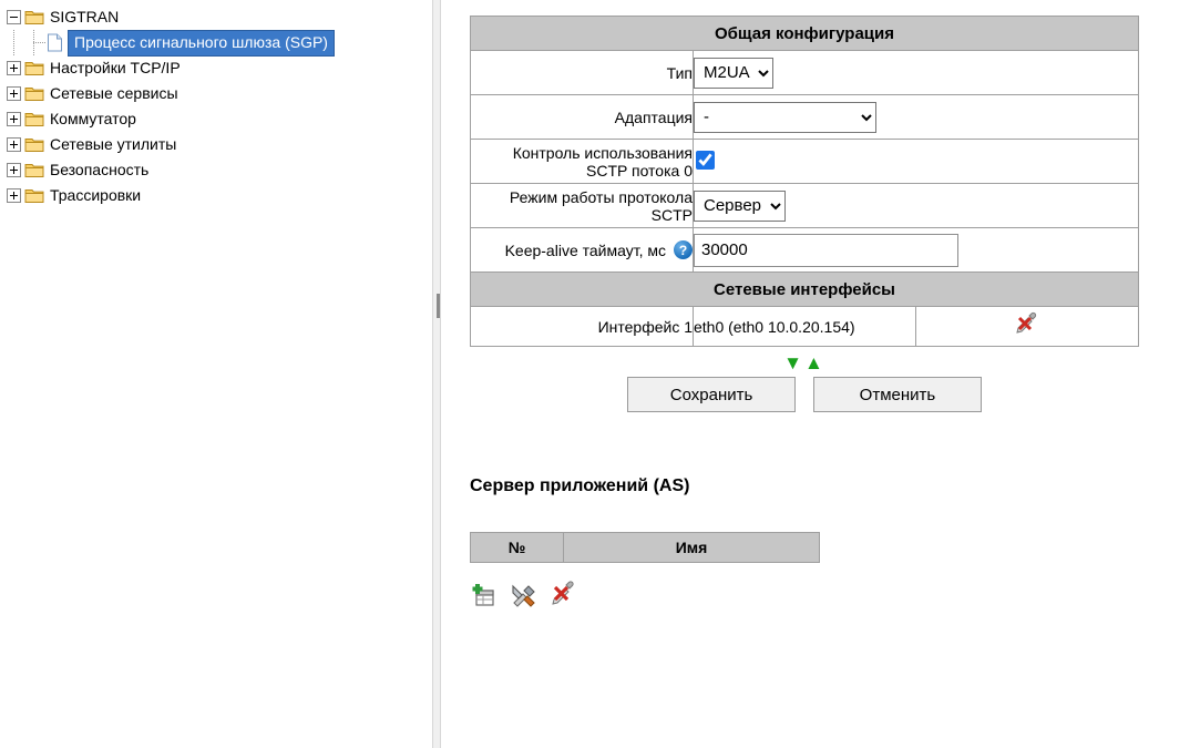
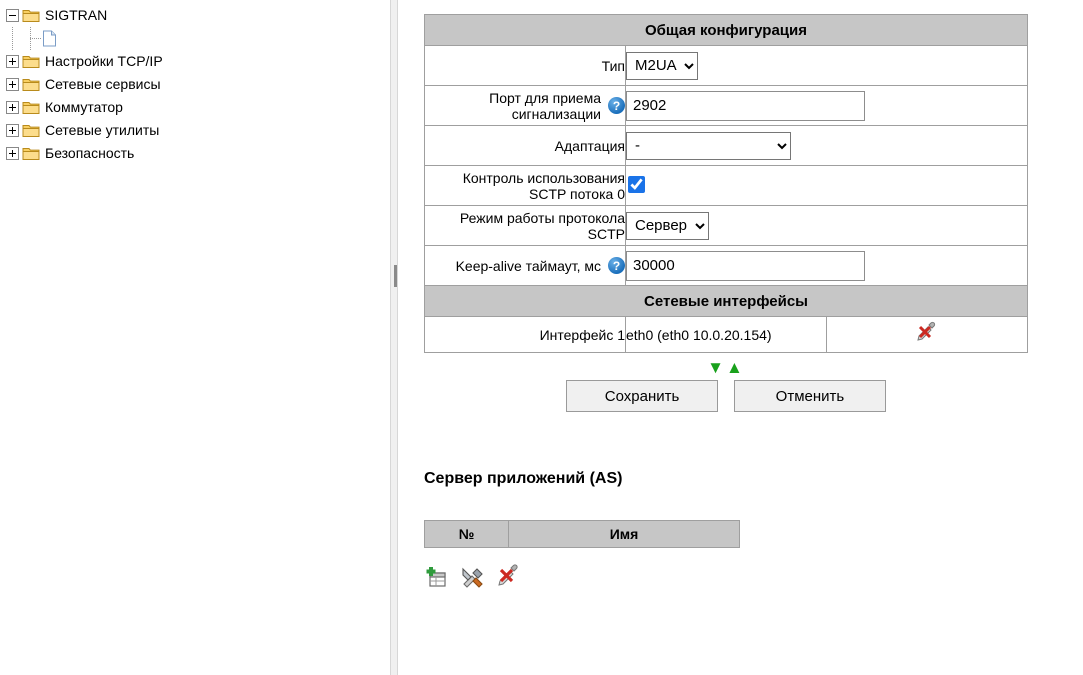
  SIGTRAN
- Процесс сигнального шлюза (SGP)
  Настройки TCP/IP
  Сетевые сервисы
  Коммутатор
  Сетевые утилиты
  Безопасность
- Трассировки
  Общая конфигурация
  Тип	M2UA
+ Порт для приема сигнализации ?	2902
  Адаптация	-
  Контроль использования SCTP потока 0
  Режим работы протокола SCTP	Сервер
  Keep-alive таймаут, мс ?	30000
  Сетевые интерфейсы
  Интерфейс 1	eth0 (eth0 10.0.20.154)
  ▼▲
  Сохранить Отменить
  Сервер приложений (AS)
  №	Имя
